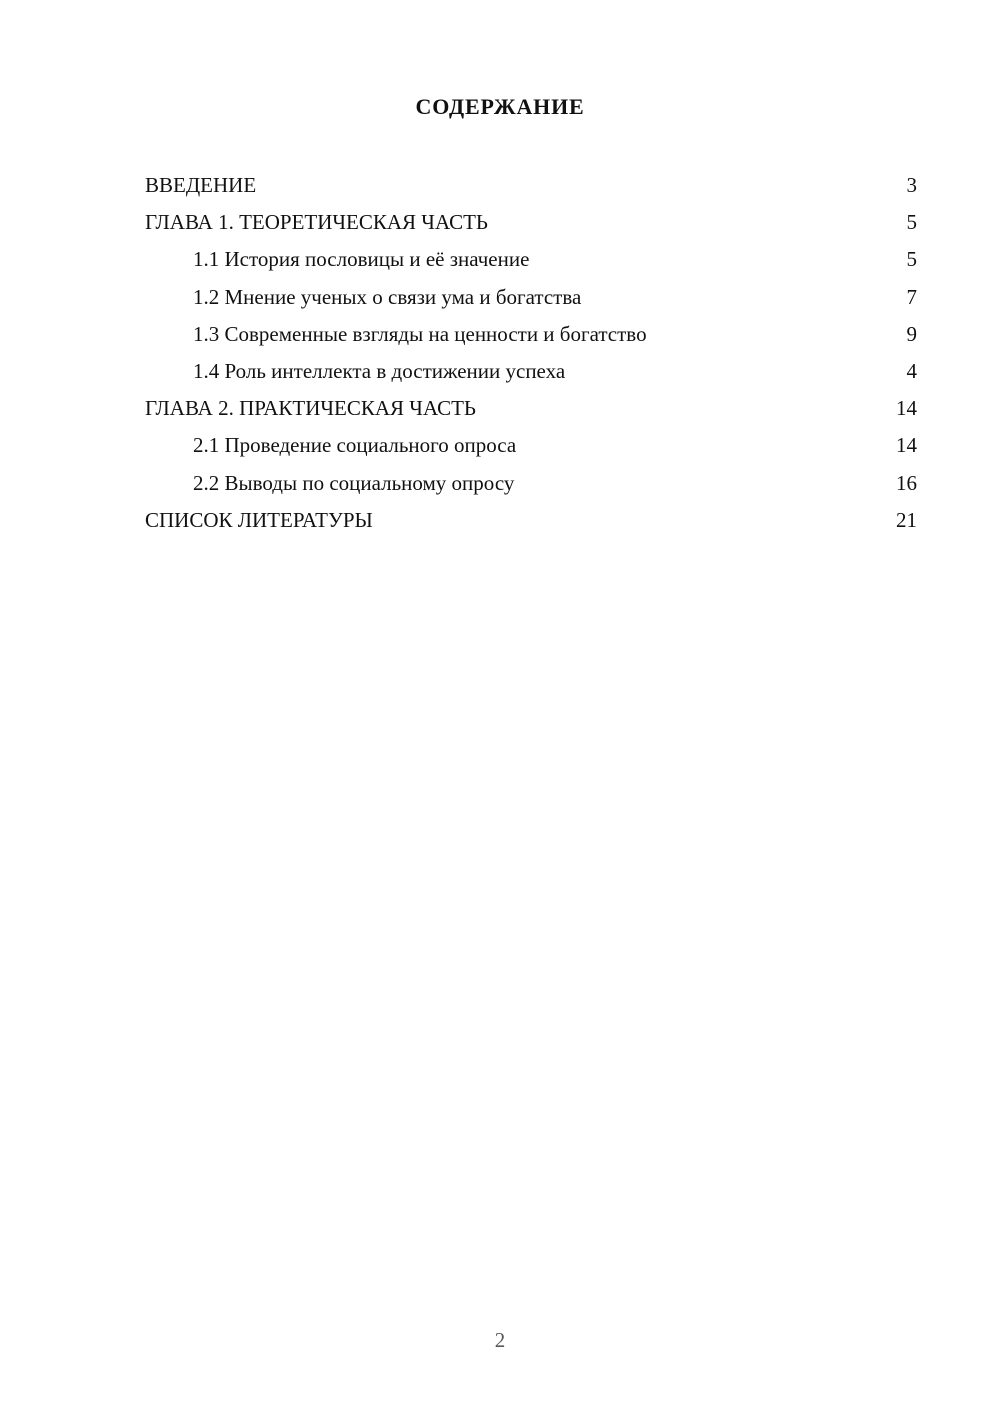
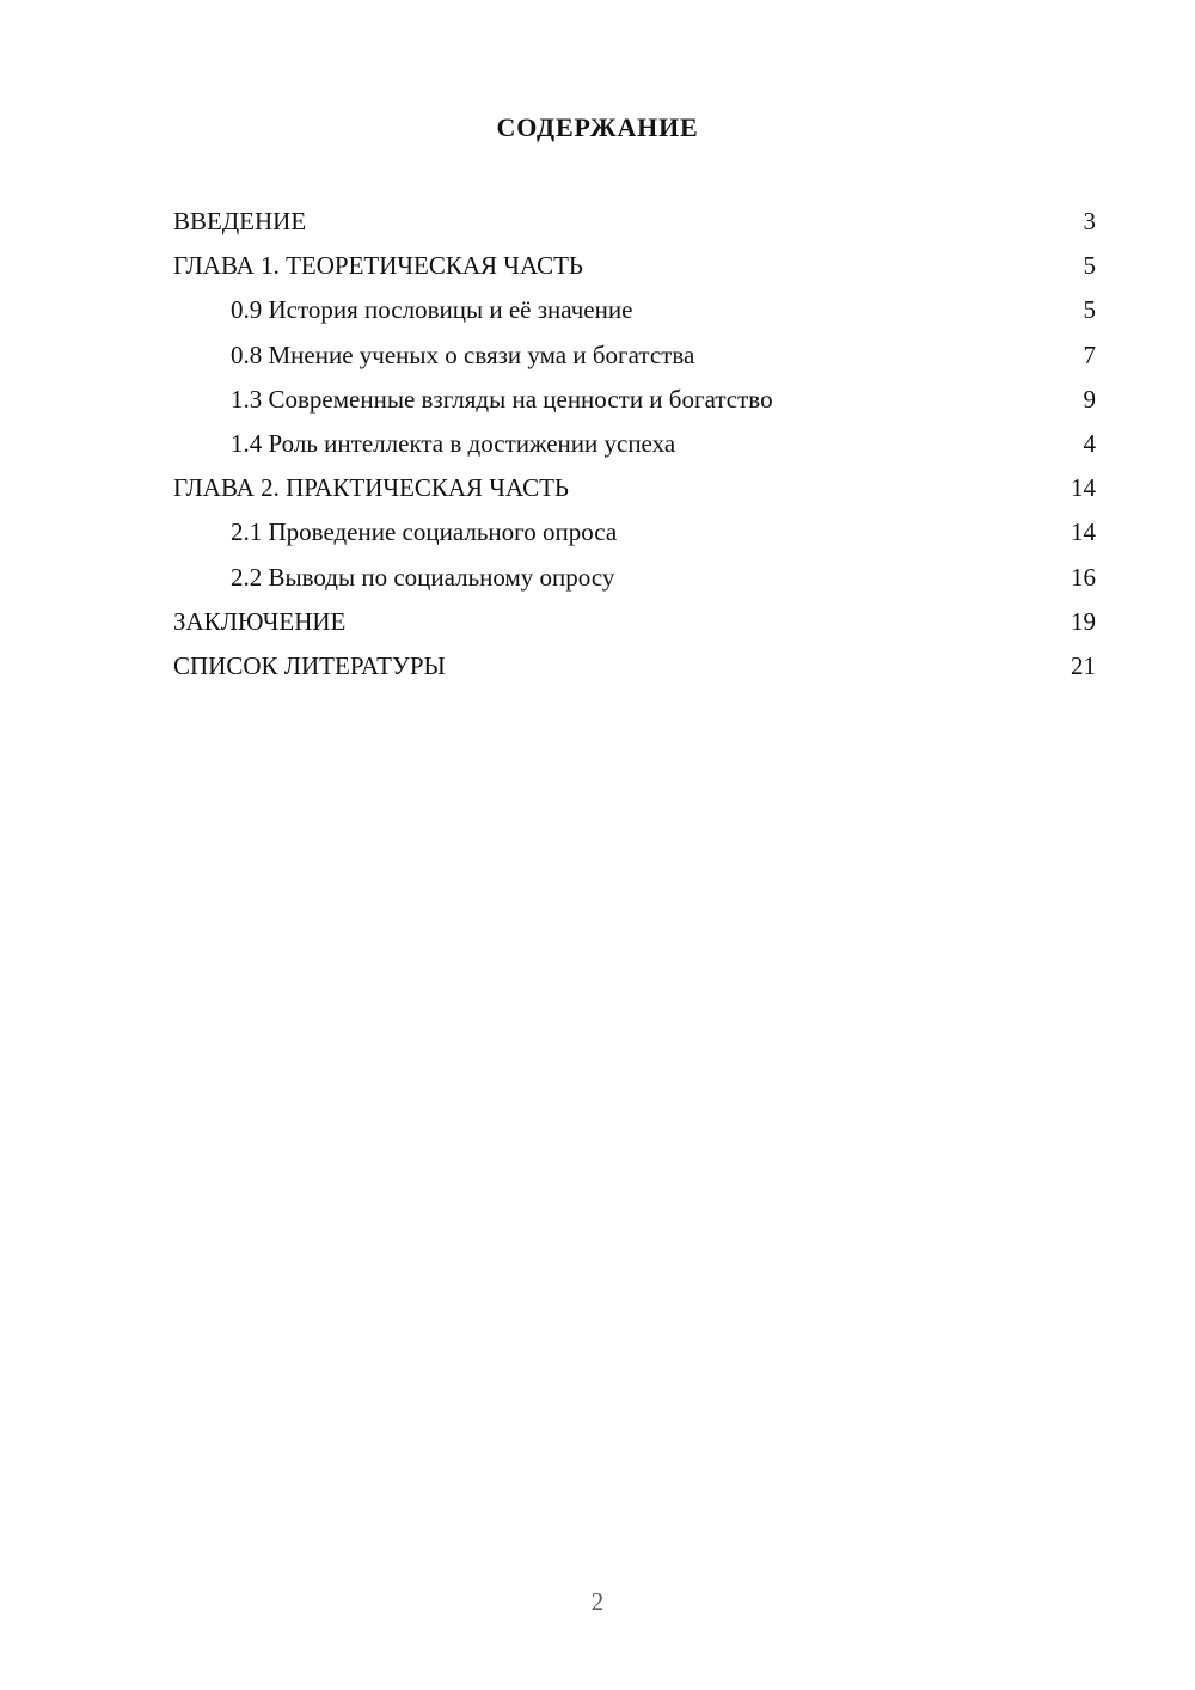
  СОДЕРЖАНИЕ
  ВВЕДЕНИЕ
  3
  ГЛАВА 1. ТЕОРЕТИЧЕСКАЯ ЧАСТЬ
  5
- 1.1 История пословицы и её значение
+ 0.9 История пословицы и её значение
  5
- 1.2 Мнение ученых о связи ума и богатства
+ 0.8 Мнение ученых о связи ума и богатства
  7
  1.3 Современные взгляды на ценности и богатство
  9
  1.4 Роль интеллекта в достижении успеха
  4
  ГЛАВА 2. ПРАКТИЧЕСКАЯ ЧАСТЬ
  14
  2.1 Проведение социального опроса
  14
  2.2 Выводы по социальному опросу
  16
+ ЗАКЛЮЧЕНИЕ
+ 19
  СПИСОК ЛИТЕРАТУРЫ
  21
  2
